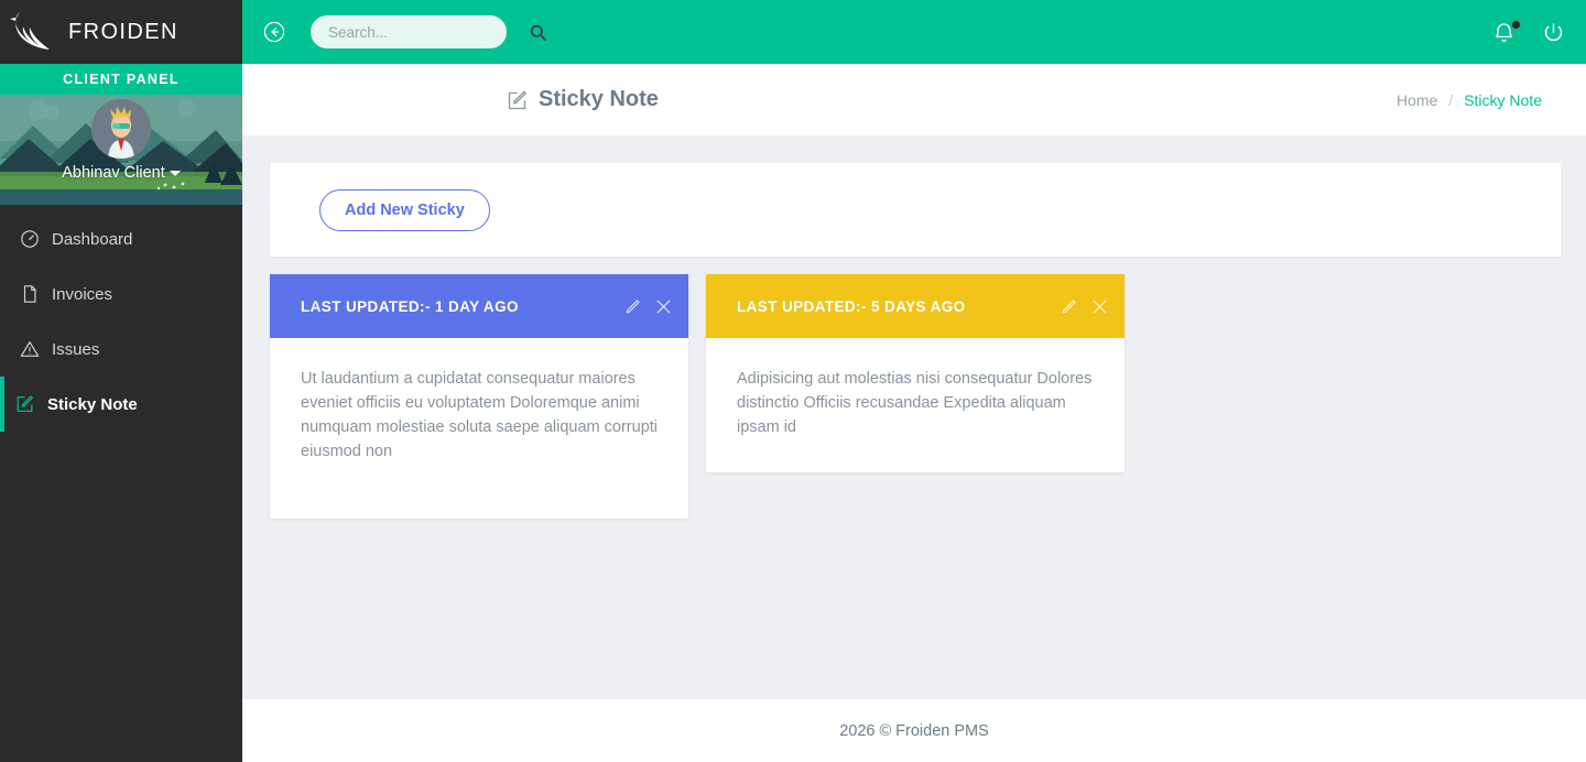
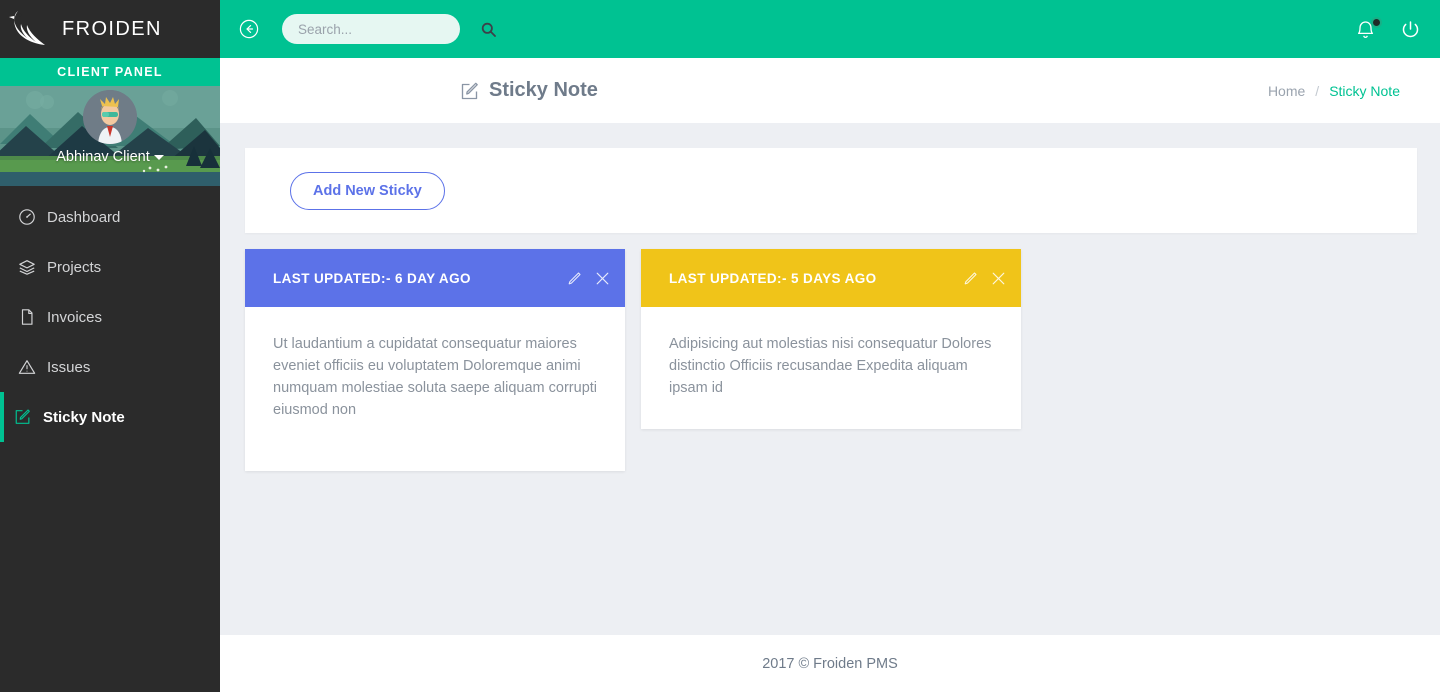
  FROIDEN
  CLIENT PANEL
  Abhinav Client
  Dashboard
+ Projects
  Invoices
  Issues
  Sticky Note
  Search...
  Sticky Note
  Home
  /
  Sticky Note
  Add New Sticky
- LAST UPDATED:- 1 DAY AGO
+ LAST UPDATED:- 6 DAY AGO
  Ut laudantium a cupidatat consequatur maiores eveniet officiis eu voluptatem Doloremque animi numquam molestiae soluta saepe aliquam corrupti eiusmod non
  LAST UPDATED:- 5 DAYS AGO
  Adipisicing aut molestias nisi consequatur Dolores distinctio Officiis recusandae Expedita aliquam ipsam id
- 2026 © Froiden PMS
+ 2017 © Froiden PMS
